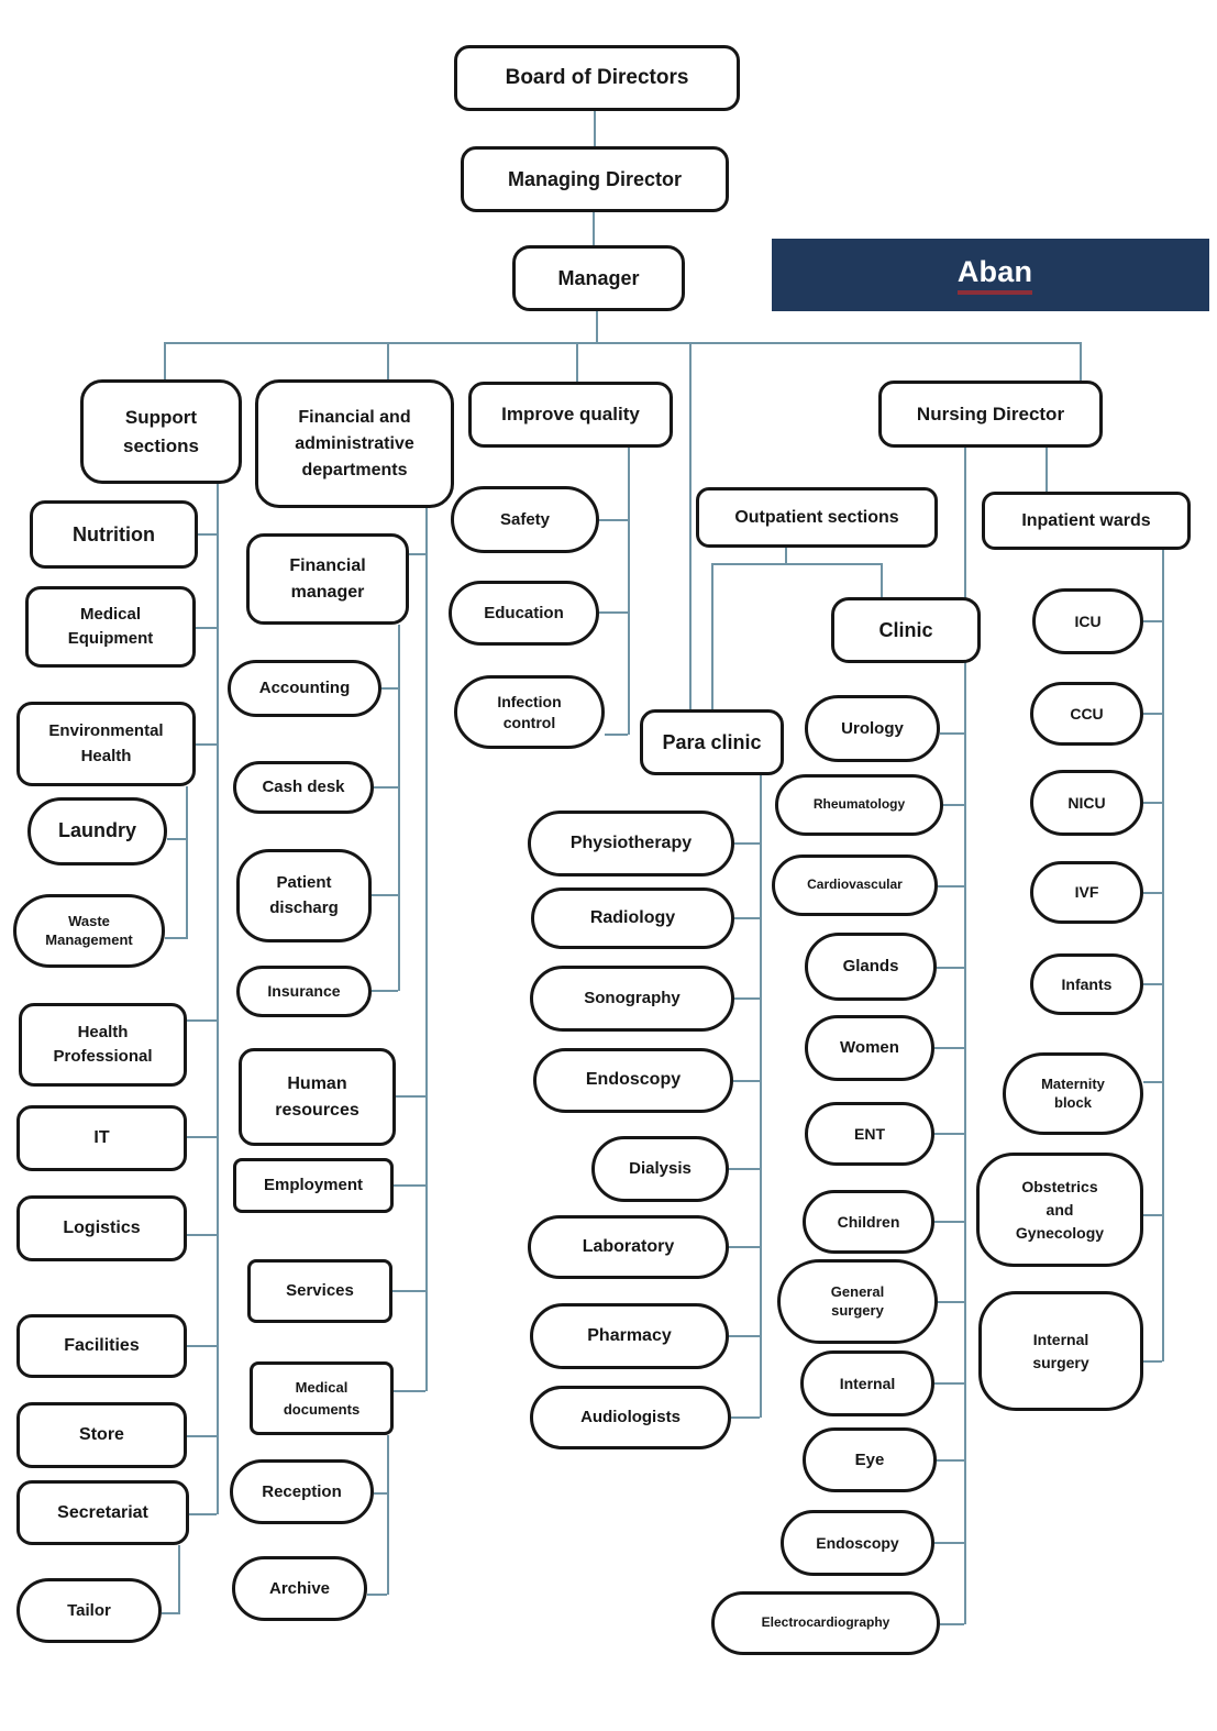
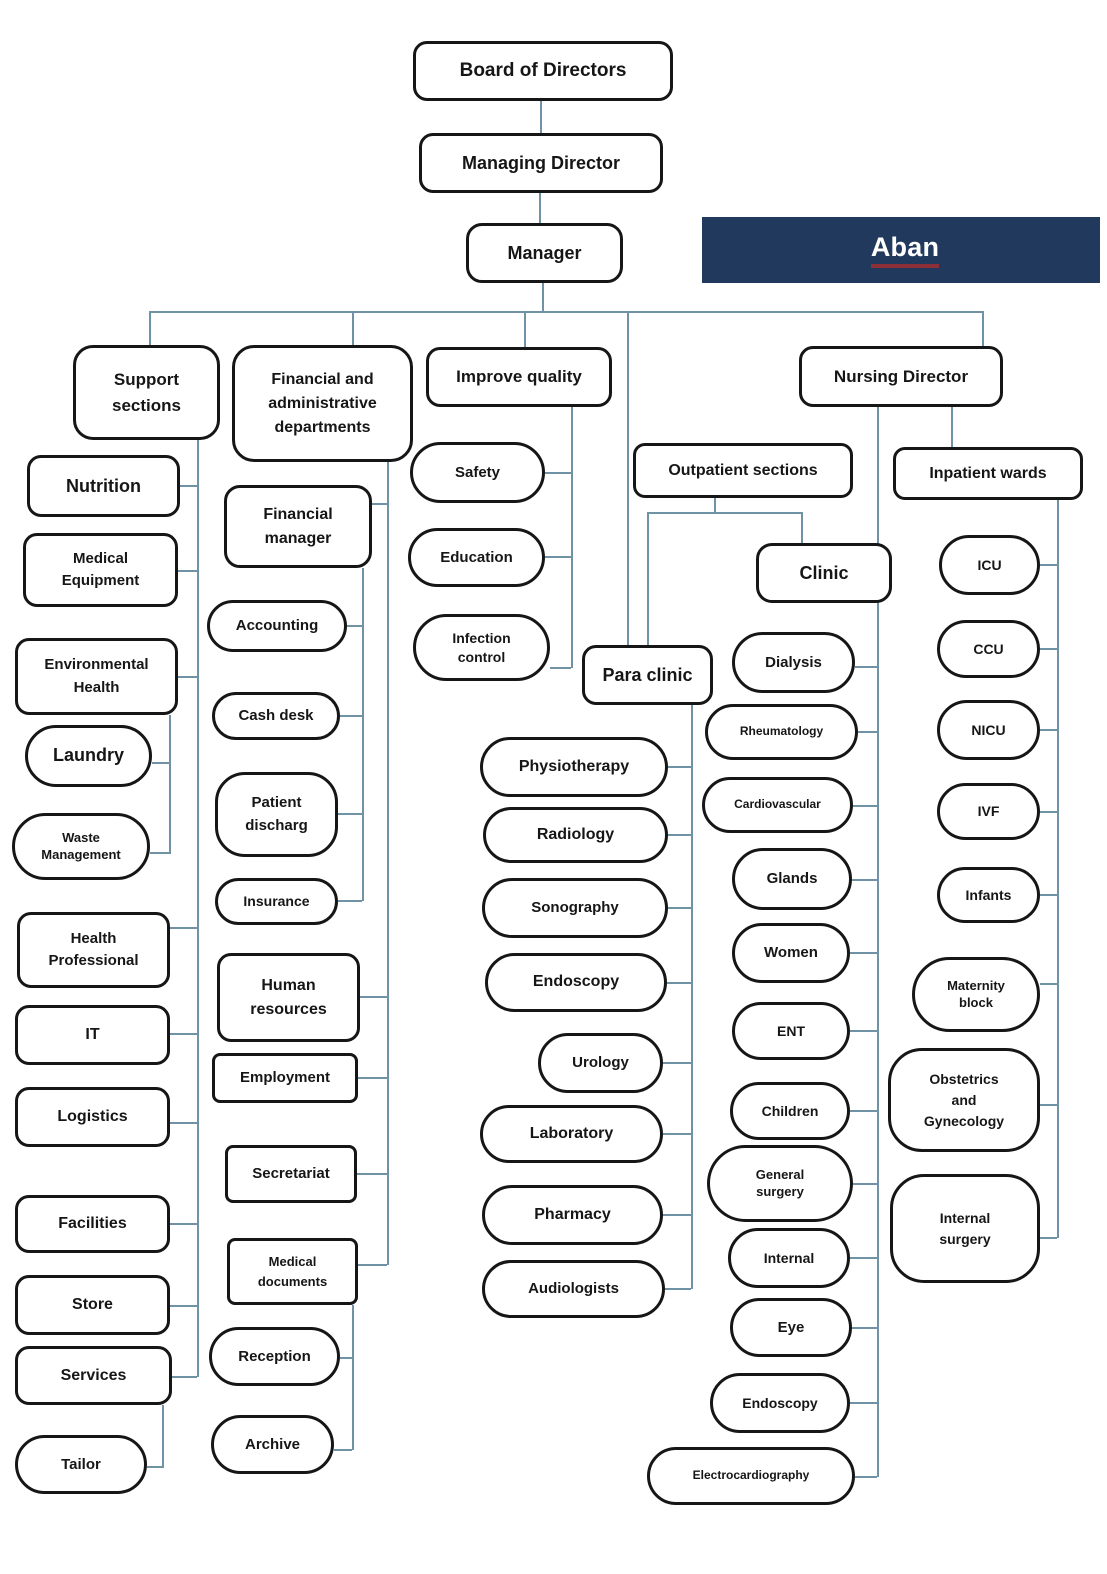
  Aban
  Board of Directors
  Managing Director
  Manager
  Support
  sections
  Financial and
  administrative
  departments
  Improve quality
  Nursing Director
  Outpatient sections
  Inpatient wards
  Clinic
  Para clinic
  Nutrition
  Medical
  Equipment
  Environmental
  Health
  Laundry
  Waste
  Management
  Health
  Professional
  IT
  Logistics
  Facilities
  Store
- Secretariat
+ Services
  Tailor
  Financial
  manager
  Accounting
  Cash desk
  Patient
  discharg
  Insurance
  Human
  resources
  Employment
- Services
+ Secretariat
  Medical
  documents
  Reception
  Archive
  Safety
  Education
  Infection
  control
  Physiotherapy
  Radiology
  Sonography
  Endoscopy
- Dialysis
+ Urology
  Laboratory
  Pharmacy
  Audiologists
- Urology
+ Dialysis
  Rheumatology
  Cardiovascular
  Glands
  Women
  ENT
  Children
  General
  surgery
  Internal
  Eye
  Endoscopy
  Electrocardiography
  ICU
  CCU
  NICU
  IVF
  Infants
  Maternity
  block
  Obstetrics
  and
  Gynecology
  Internal
  surgery
